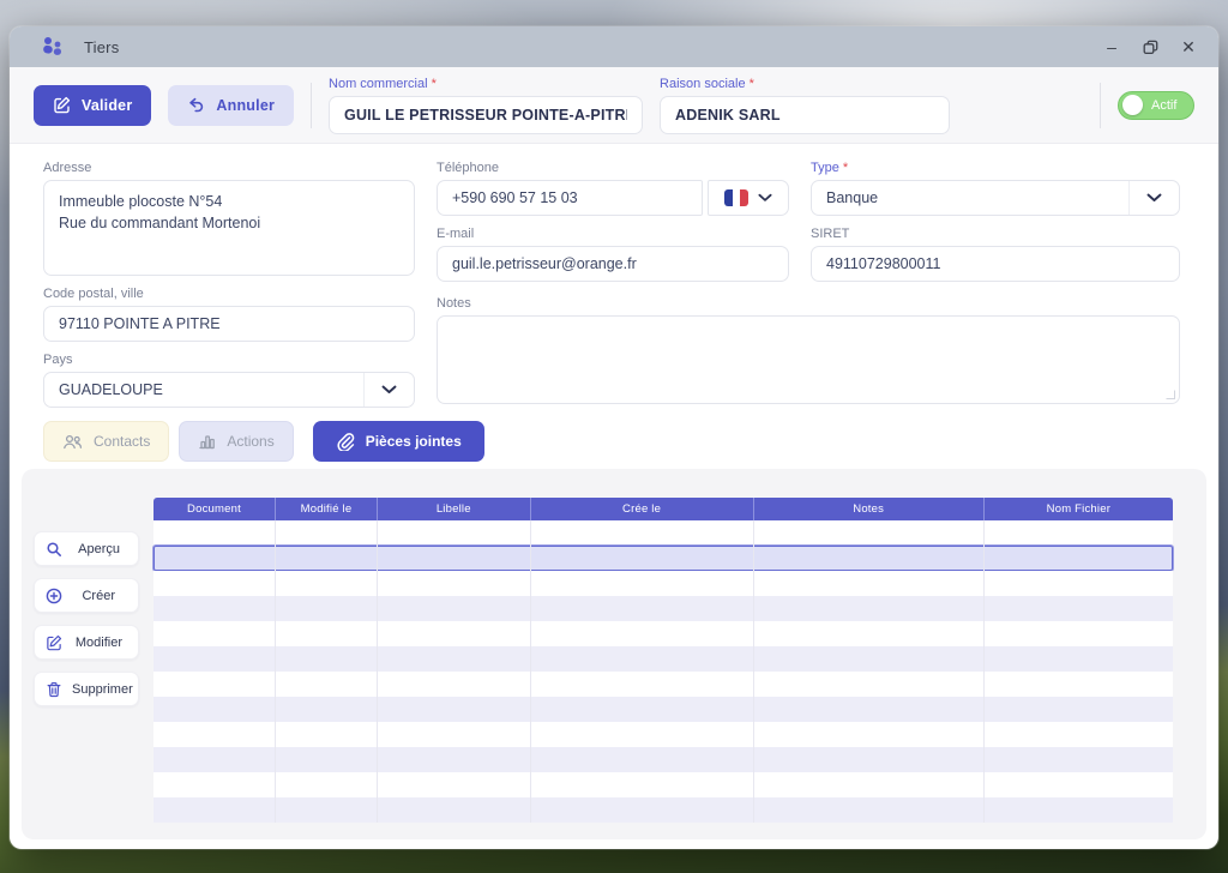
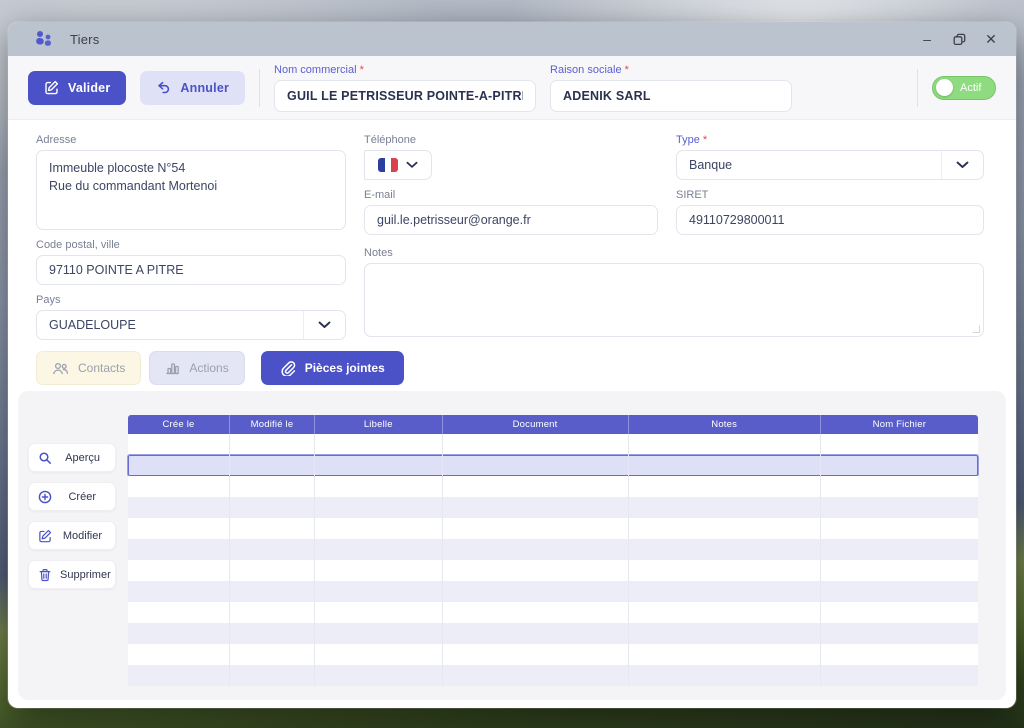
  Tiers
  –
  ✕
  Valider
  Annuler
  Nom commercial *
  GUIL LE PETRISSEUR POINTE-A-PITR
  Raison sociale *
  ADENIK SARL
  Actif
  Adresse
  Immeuble plocoste N°54
  Rue du commandant Mortenoi
  Code postal, ville
  97110 POINTE A PITRE
  Pays
  GUADELOUPE
  Téléphone
- +590 690 57 15 03
  E-mail
  guil.le.petrisseur@orange.fr
  Type *
  Banque
  SIRET
  49110729800011
  Notes
  Contacts
  Actions
  Pièces jointes
  Aperçu
  Créer
  Modifier
  Supprimer
- Document
+ Crée le
  Modifié le
  Libelle
- Crée le
+ Document
  Notes
  Nom Fichier
